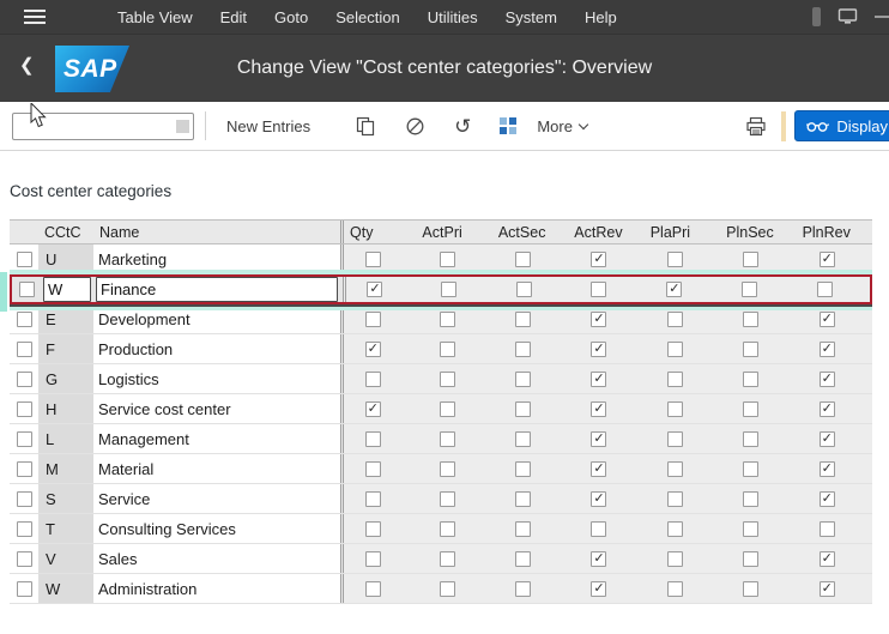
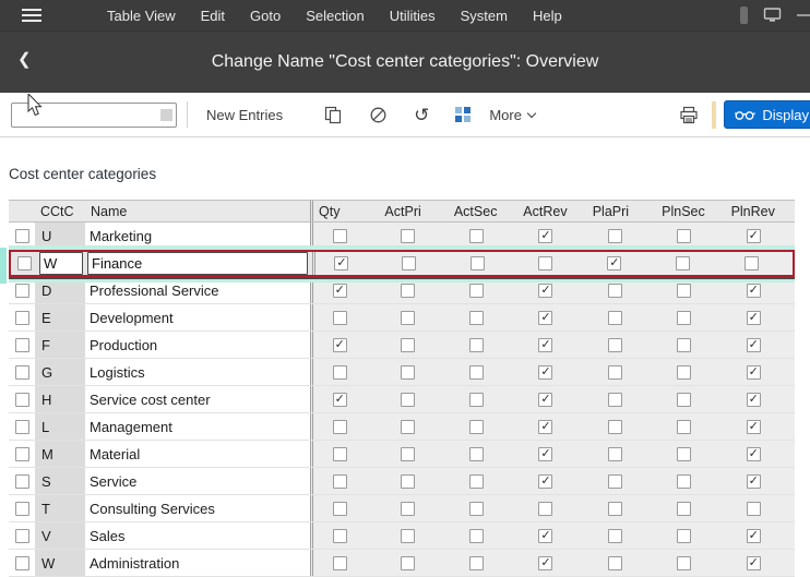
  Table View
  Edit
  Goto
  Selection
  Utilities
  System
  Help
  ❮
- SAP
- Change View "Cost center categories": Overview
+ Change Name "Cost center categories": Overview
  New Entries
  ↺
  More
  Display
  Cost center categories
  CCtC
  Name
  Qty
  ActPri
  ActSec
  ActRev
  PlaPri
  PlnSec
  PlnRev
  U
  Marketing
  W
  Finance
+ D
+ Professional Service
  E
  Development
  F
  Production
  G
  Logistics
  H
  Service cost center
  L
  Management
  M
  Material
  S
  Service
  T
  Consulting Services
  V
  Sales
  W
  Administration
